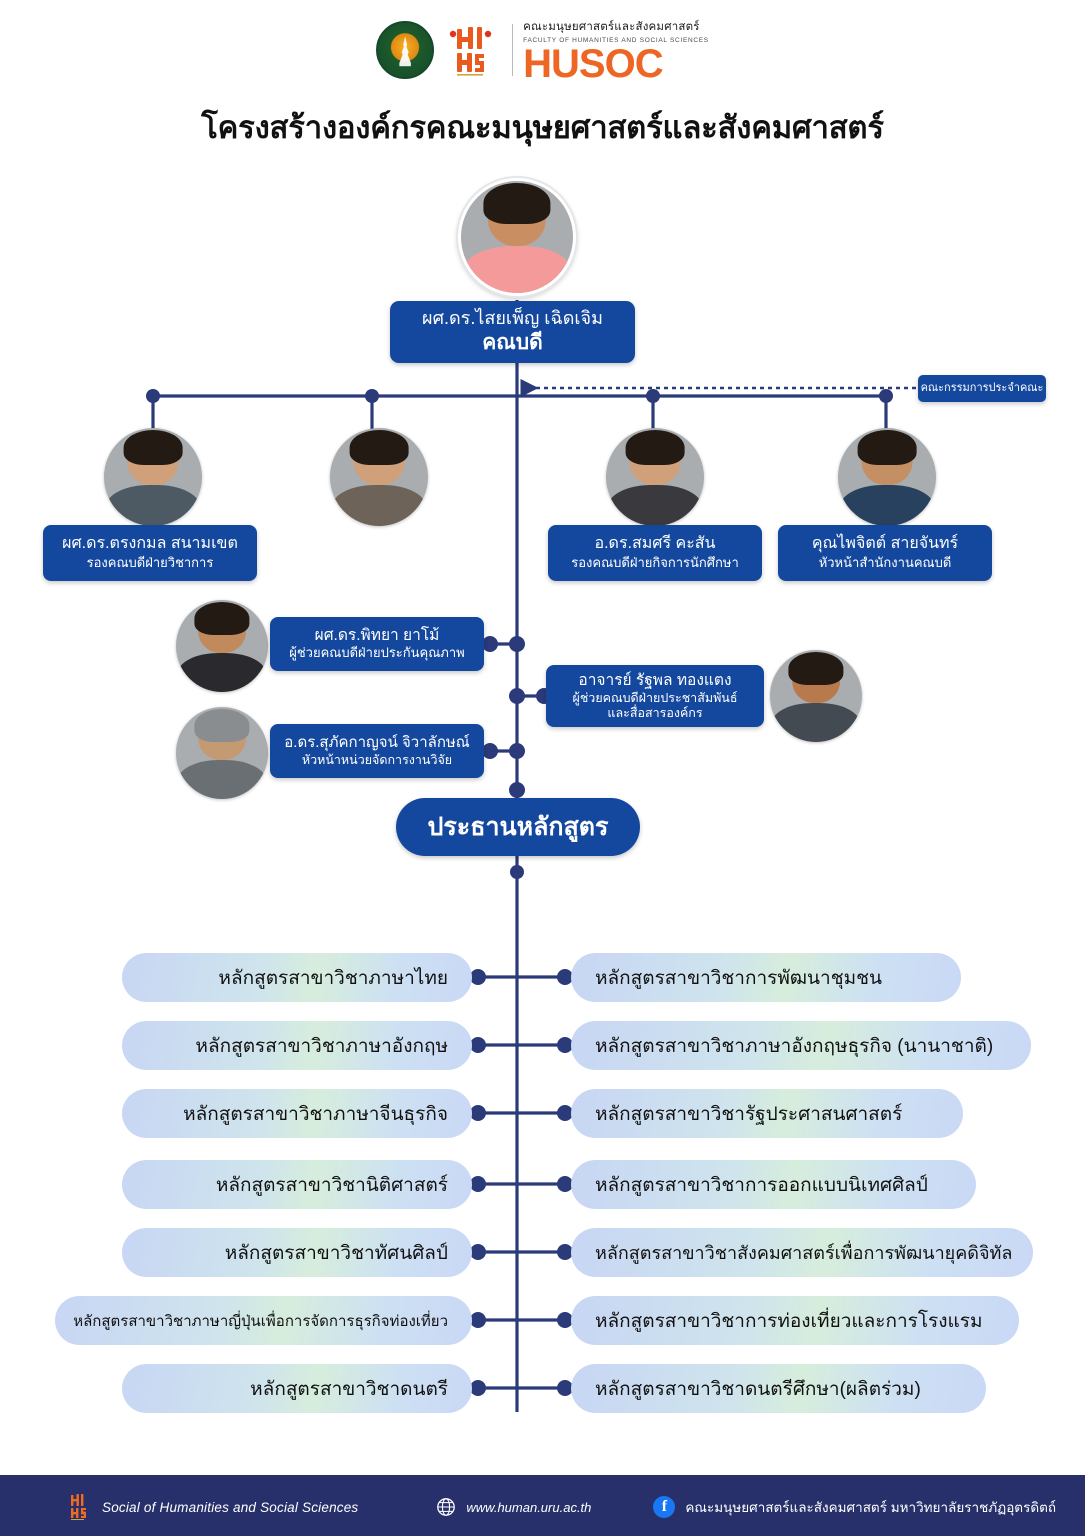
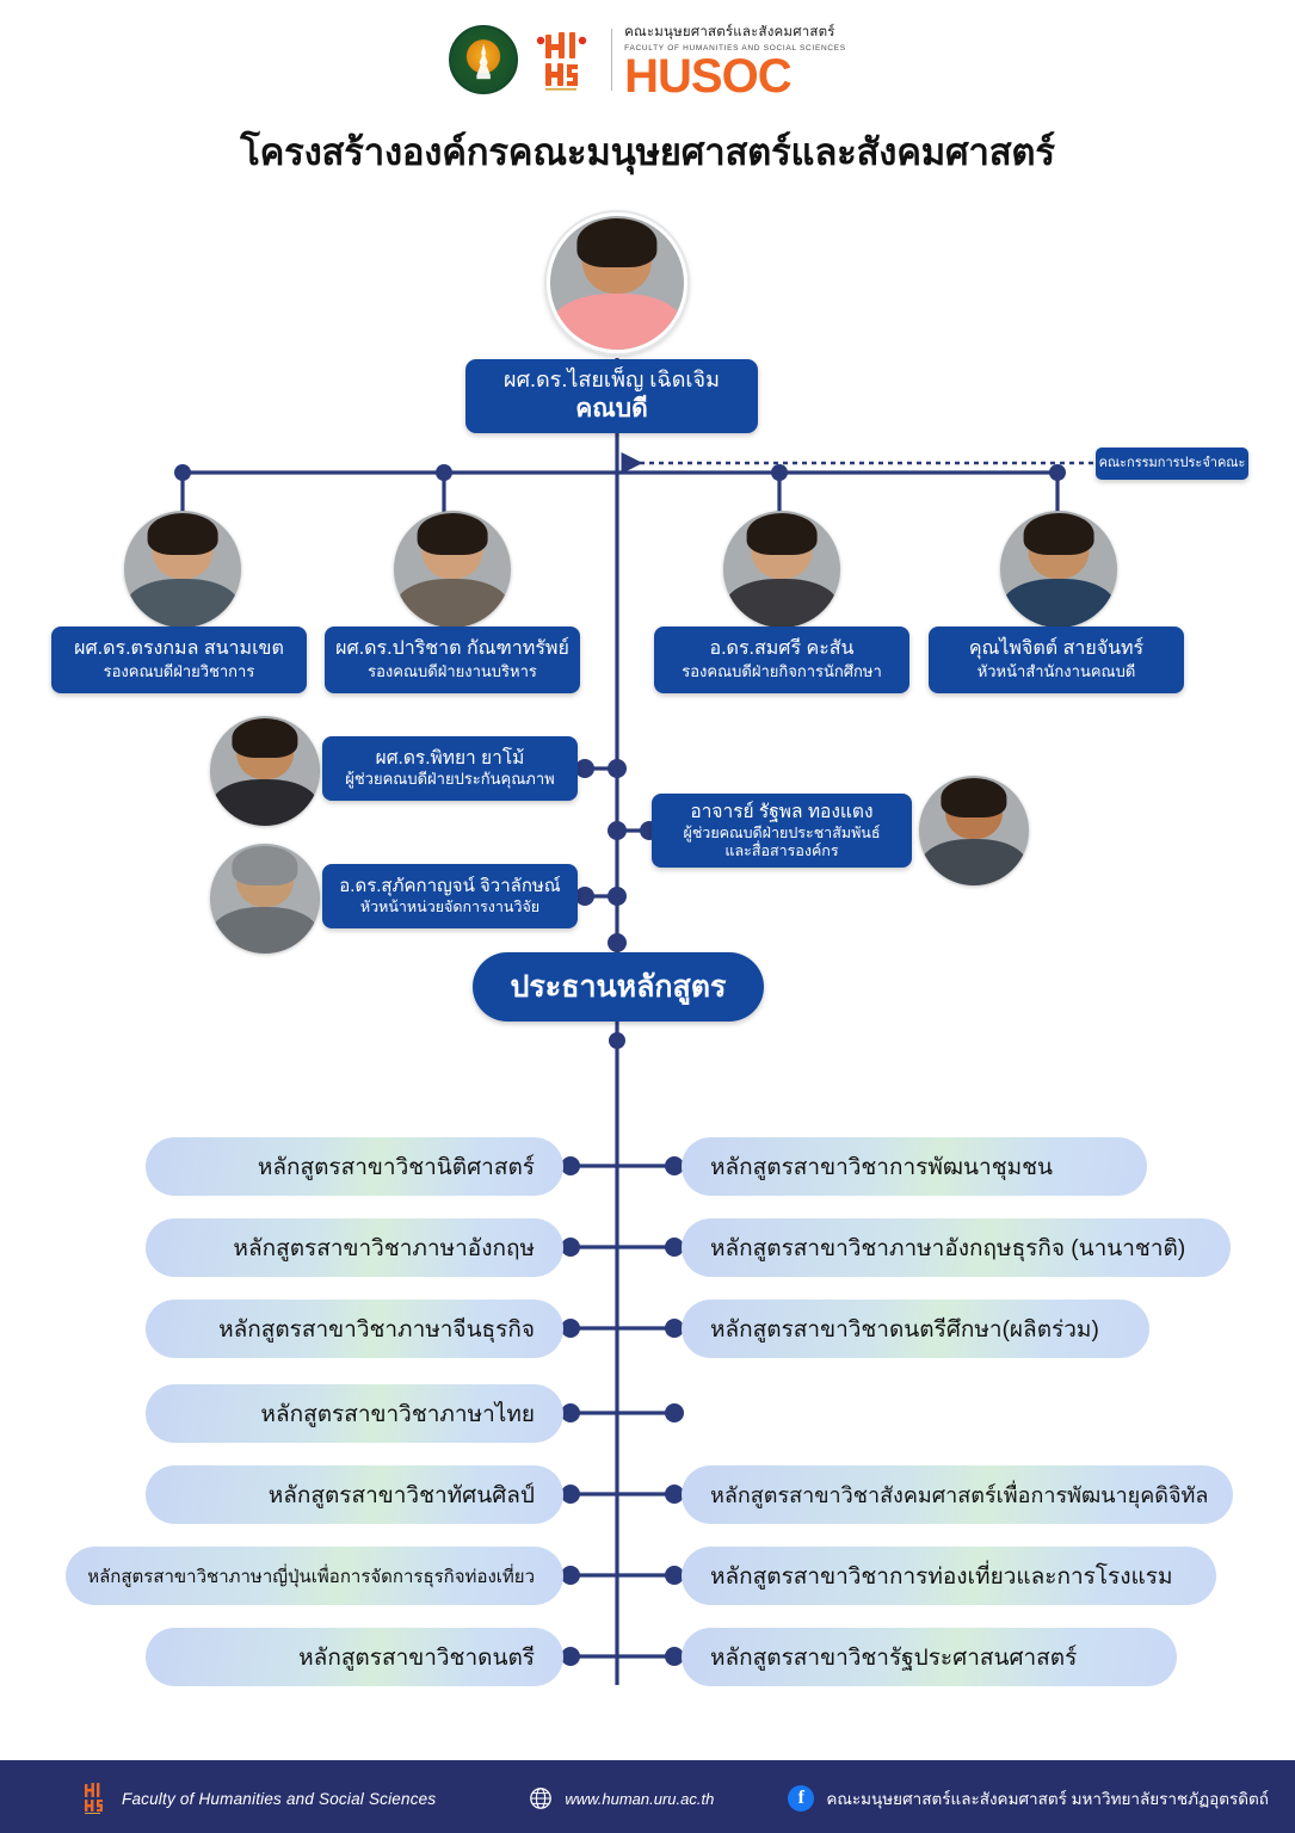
  คณะมนุษยศาสตร์และสังคมศาสตร์
  HUSOC
  โครงสร้างองค์กรคณะมนุษยศาสตร์และสังคมศาสตร์
  ผศ.ดร.ไสยเพ็ญ เฉิดเจิม
  คณบดี
  คณะกรรมการประจำคณะ
  ผศ.ดร.ตรงกมล สนามเขต
  รองคณบดีฝ่ายวิชาการ
+ ผศ.ดร.ปาริชาต กัณฑาทรัพย์
+ รองคณบดีฝ่ายงานบริหาร
  อ.ดร.สมศรี คะสัน
  รองคณบดีฝ่ายกิจการนักศึกษา
  คุณไพจิตต์ สายจันทร์
  หัวหน้าสำนักงานคณบดี
  ผศ.ดร.พิทยา ยาโม้
  ผู้ช่วยคณบดีฝ่ายประกันคุณภาพ
  อาจารย์ รัฐพล ทองแตง
  ผู้ช่วยคณบดีฝ่ายประชาสัมพันธ์
  และสื่อสารองค์กร
  อ.ดร.สุภัคกาญจน์ จิวาลักษณ์
  หัวหน้าหน่วยจัดการงานวิจัย
  ประธานหลักสูตร
- หลักสูตรสาขาวิชาภาษาไทย
+ หลักสูตรสาขาวิชานิติศาสตร์
  หลักสูตรสาขาวิชาภาษาอังกฤษ
  หลักสูตรสาขาวิชาภาษาจีนธุรกิจ
- หลักสูตรสาขาวิชานิติศาสตร์
+ หลักสูตรสาขาวิชาภาษาไทย
  หลักสูตรสาขาวิชาทัศนศิลป์
  หลักสูตรสาขาวิชาภาษาญี่ปุ่นเพื่อการจัดการธุรกิจท่องเที่ยว
  หลักสูตรสาขาวิชาดนตรี
  หลักสูตรสาขาวิชาการพัฒนาชุมชน
  หลักสูตรสาขาวิชาภาษาอังกฤษธุรกิจ (นานาชาติ)
- หลักสูตรสาขาวิชารัฐประศาสนศาสตร์
+ หลักสูตรสาขาวิชาดนตรีศึกษา(ผลิตร่วม)
- หลักสูตรสาขาวิชาการออกแบบนิเทศศิลป์
  หลักสูตรสาขาวิชาสังคมศาสตร์เพื่อการพัฒนายุคดิจิทัล
  หลักสูตรสาขาวิชาการท่องเที่ยวและการโรงแรม
- หลักสูตรสาขาวิชาดนตรีศึกษา(ผลิตร่วม)
+ หลักสูตรสาขาวิชารัฐประศาสนศาสตร์
- Social of Humanities and Social Sciences
+ Faculty of Humanities and Social Sciences
  www.human.uru.ac.th
  f
  คณะมนุษยศาสตร์และสังคมศาสตร์ มหาวิทยาลัยราชภัฏอุตรดิตถ์
